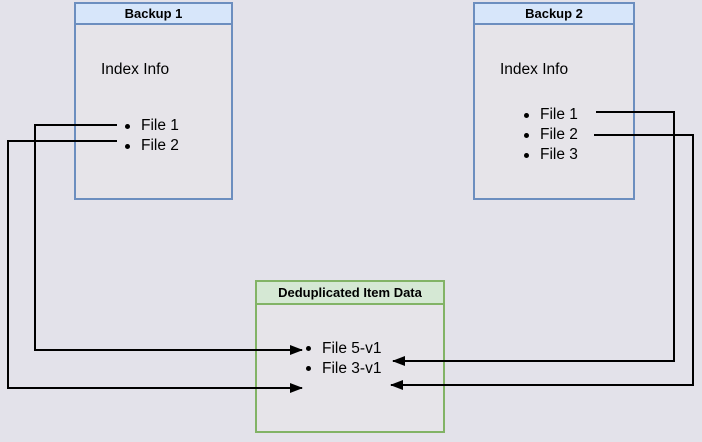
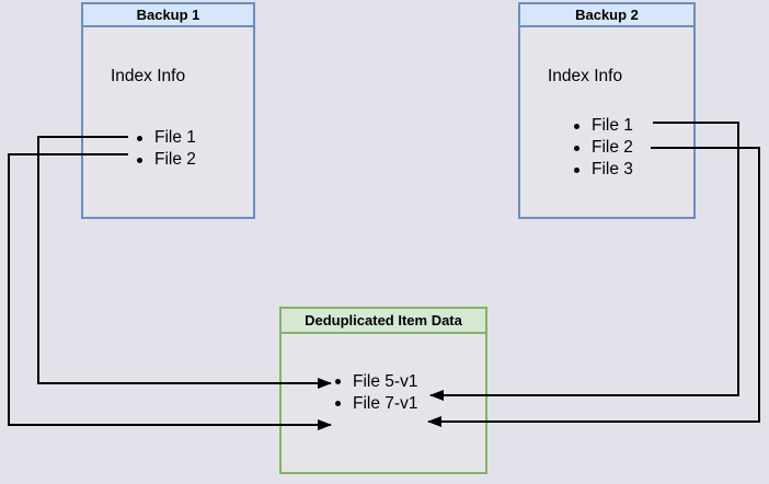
  Backup 1
  Index Info
  File 1
  File 2
  Backup 2
  Index Info
  File 1
  File 2
  File 3
  Deduplicated Item Data
  File 5-v1
- File 3-v1
+ File 7-v1
